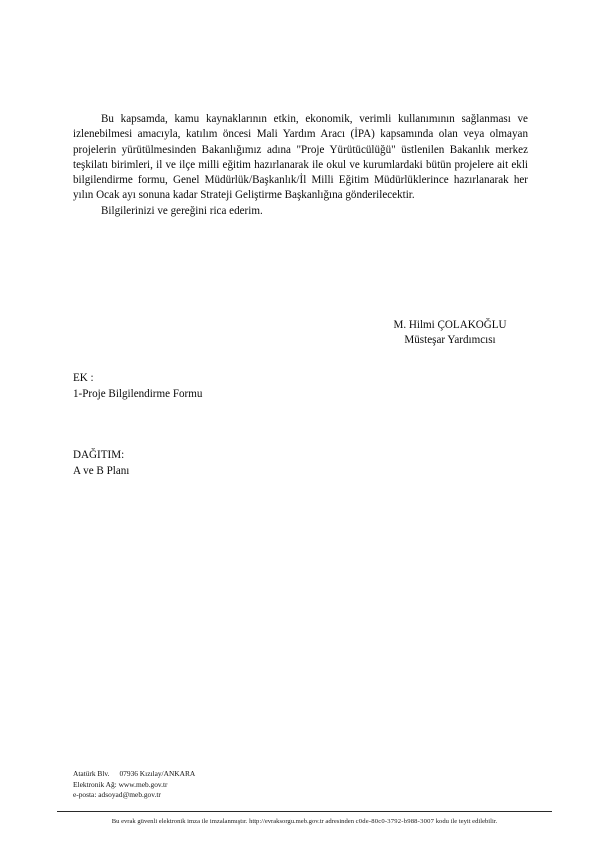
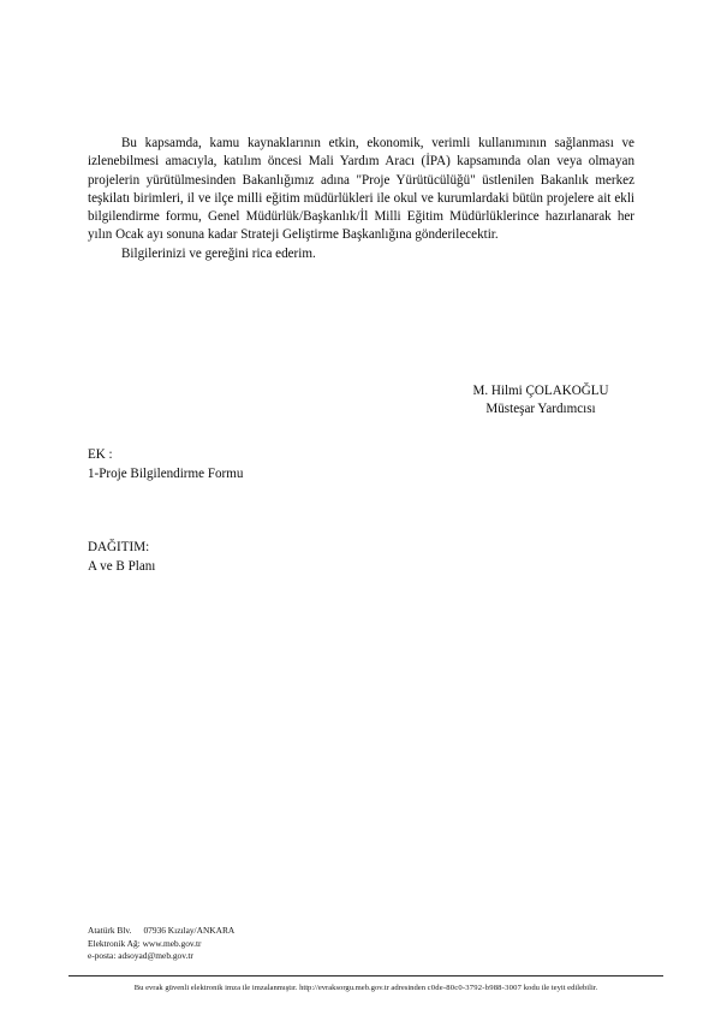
- Bu kapsamda, kamu kaynaklarının etkin, ekonomik, verimli kullanımının sağlanması ve izlenebilmesi amacıyla, katılım öncesi Mali Yardım Aracı (İPA) kapsamında olan veya olmayan projelerin yürütülmesinden Bakanlığımız adına "Proje Yürütücülüğü" üstlenilen Bakanlık merkez teşkilatı birimleri, il ve ilçe milli eğitim hazırlanarak ile okul ve kurumlardaki bütün projelere ait ekli bilgilendirme formu, Genel Müdürlük/Başkanlık/İl Milli Eğitim Müdürlüklerince hazırlanarak her yılın Ocak ayı sonuna kadar Strateji Geliştirme Başkanlığına gönderilecektir.
+ Bu kapsamda, kamu kaynaklarının etkin, ekonomik, verimli kullanımının sağlanması ve izlenebilmesi amacıyla, katılım öncesi Mali Yardım Aracı (İPA) kapsamında olan veya olmayan projelerin yürütülmesinden Bakanlığımız adına "Proje Yürütücülüğü" üstlenilen Bakanlık merkez teşkilatı birimleri, il ve ilçe milli eğitim müdürlükleri ile okul ve kurumlardaki bütün projelere ait ekli bilgilendirme formu, Genel Müdürlük/Başkanlık/İl Milli Eğitim Müdürlüklerince hazırlanarak her yılın Ocak ayı sonuna kadar Strateji Geliştirme Başkanlığına gönderilecektir.
  Bilgilerinizi ve gereğini rica ederim.
  M. Hilmi ÇOLAKOĞLU
  Müsteşar Yardımcısı
  EK :
  1-Proje Bilgilendirme Formu
  DAĞITIM:
  A ve B Planı
  Atatürk Blv. 07936 Kızılay/ANKARA
  Elektronik Ağ: www.meb.gov.tr
  e-posta: adsoyad@meb.gov.tr
